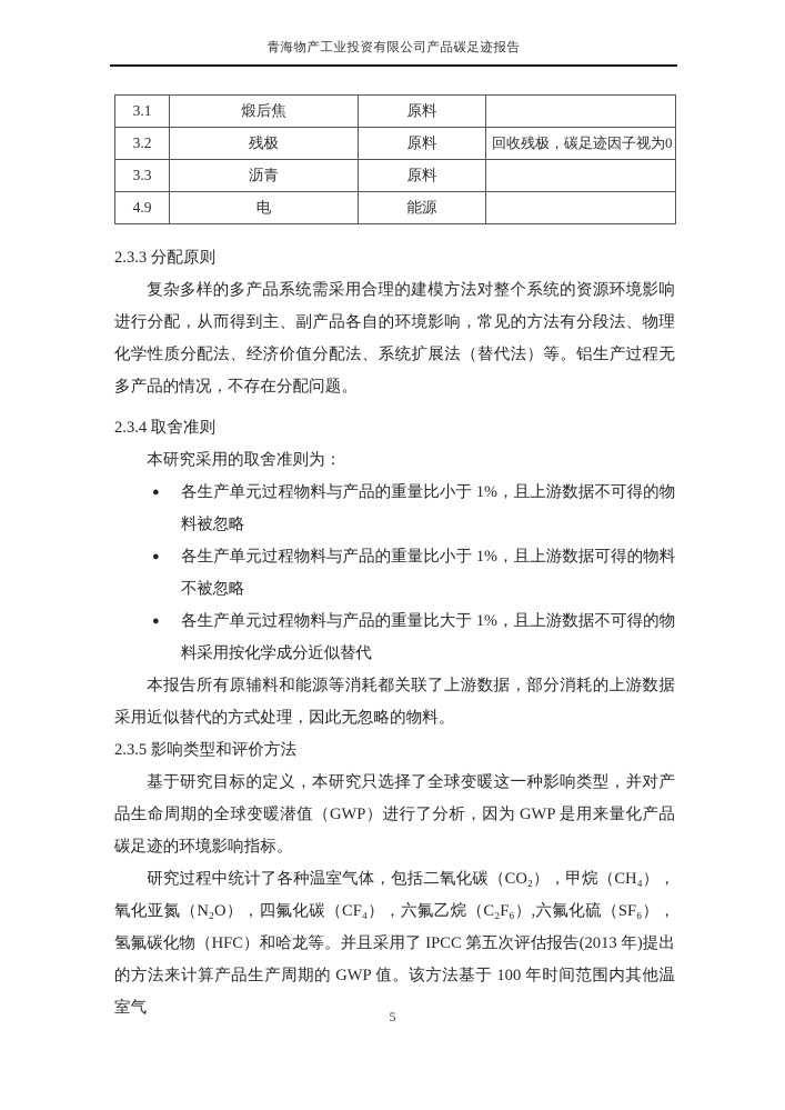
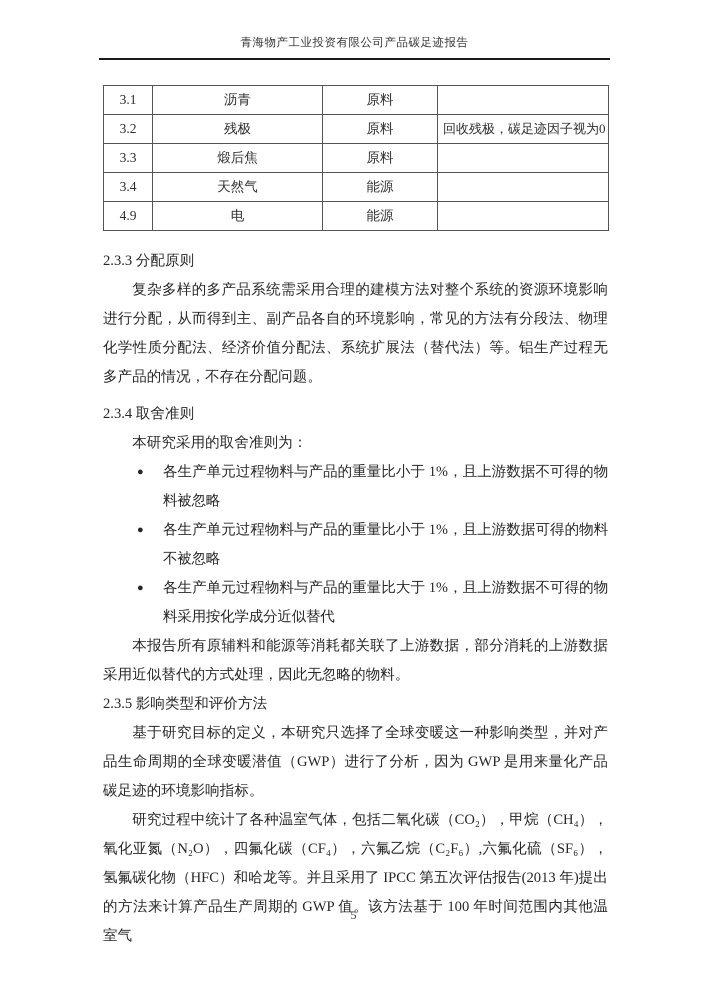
  青海物产工业投资有限公司产品碳足迹报告
- 3.1	煅后焦	原料
+ 3.1	沥青	原料
  3.2	残极	原料	回收残极，碳足迹因子视为0
- 3.3	沥青	原料
+ 3.3	煅后焦	原料
+ 3.4	天然气	能源
  4.9	电	能源
  2.3.3 分配原则
  复杂多样的多产品系统需采用合理的建模方法对整个系统的资源环境影响进行分配，从而得到主、副产品各自的环境影响，常见的方法有分段法、物理化学性质分配法、经济价值分配法、系统扩展法（替代法）等。铝生产过程无多产品的情况，不存在分配问题。
  2.3.4 取舍准则
  本研究采用的取舍准则为：
  ●
  各生产单元过程物料与产品的重量比小于 1%，且上游数据不可得的物料被忽略
  ●
  各生产单元过程物料与产品的重量比小于 1%，且上游数据可得的物料不被忽略
  ●
  各生产单元过程物料与产品的重量比大于 1%，且上游数据不可得的物料采用按化学成分近似替代
  本报告所有原辅料和能源等消耗都关联了上游数据，部分消耗的上游数据采用近似替代的方式处理，因此无忽略的物料。
  2.3.5 影响类型和评价方法
  基于研究目标的定义，本研究只选择了全球变暖这一种影响类型，并对产品生命周期的全球变暖潜值（GWP）进行了分析，因为 GWP 是用来量化产品碳足迹的环境影响指标。
  研究过程中统计了各种温室气体，包括二氧化碳（CO₂），甲烷（CH₄），氧化亚氮（N₂O），四氟化碳（CF₄），六氟乙烷（C₂F₆）,六氟化硫（SF₆），氢氟碳化物（HFC）和哈龙等。并且采用了 IPCC 第五次评估报告(2013 年)提出的方法来计算产品生产周期的 GWP 值。该方法基于 100 年时间范围内其他温室气
  5
